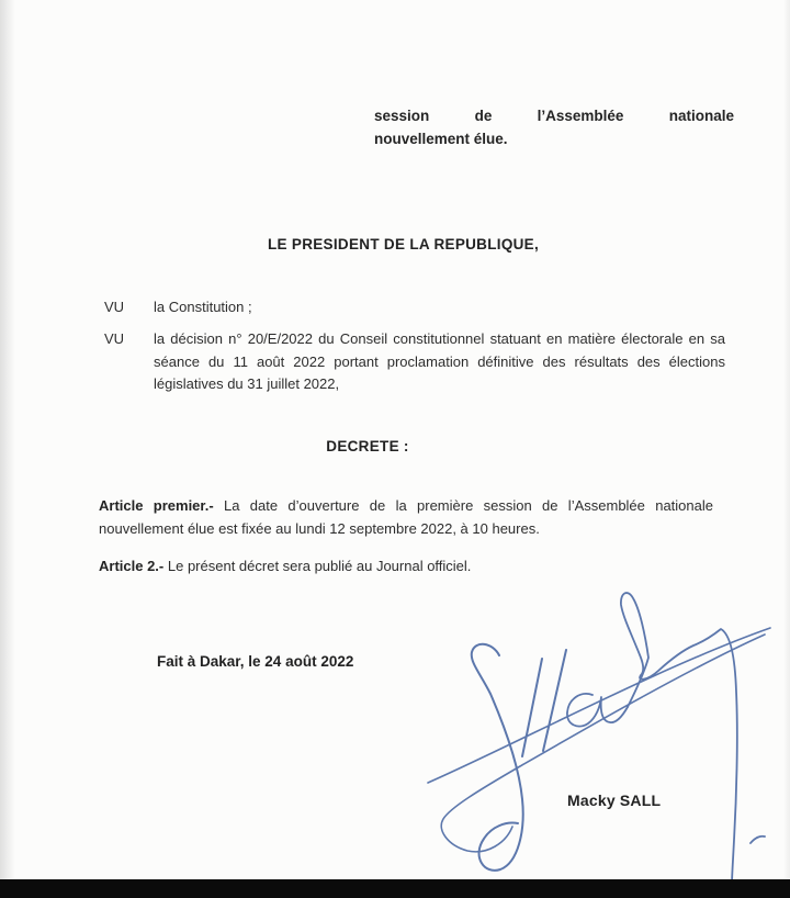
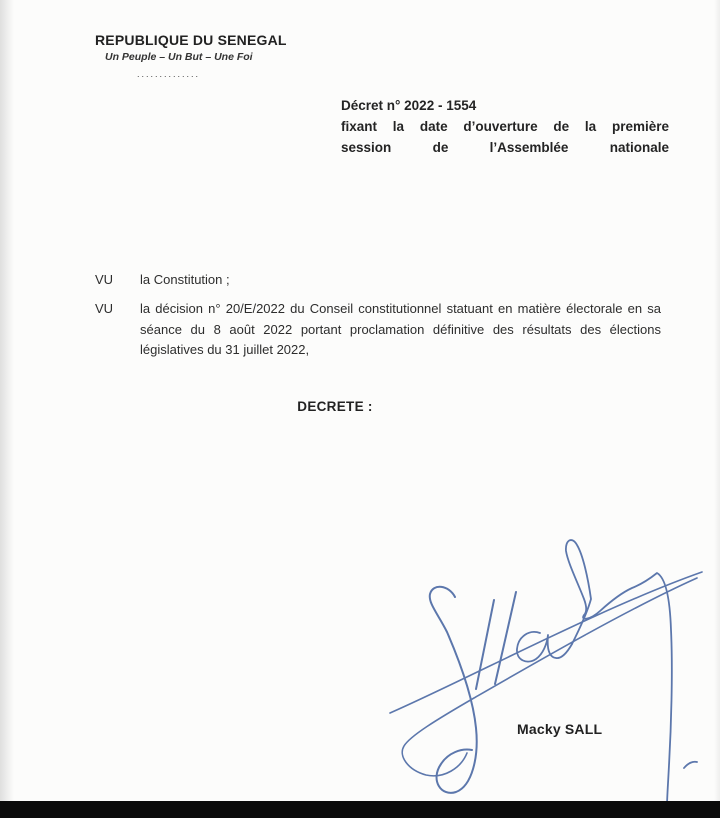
+ REPUBLIQUE DU SENEGAL
+ Un Peuple – Un But – Une Foi
+ ..............
+ Décret n° 2022 - 1554
+ fixant la date d’ouverture de la première
  session de l’Assemblée nationale
- nouvellement élue.
- LE PRESIDENT DE LA REPUBLIQUE,
  VU
  la Constitution ;
  VU
- la décision n° 20/E/2022 du Conseil constitutionnel statuant en matière électorale en sa séance du 11 août 2022 portant proclamation définitive des résultats des élections législatives du 31 juillet 2022,
+ la décision n° 20/E/2022 du Conseil constitutionnel statuant en matière électorale en sa séance du 8 août 2022 portant proclamation définitive des résultats des élections législatives du 31 juillet 2022,
  DECRETE :
- Article premier.- La date d’ouverture de la première session de l’Assemblée nationale nouvellement élue est fixée au lundi 12 septembre 2022, à 10 heures.
- Article 2.- Le présent décret sera publié au Journal officiel.
- Fait à Dakar, le 24 août 2022
  Macky SALL
